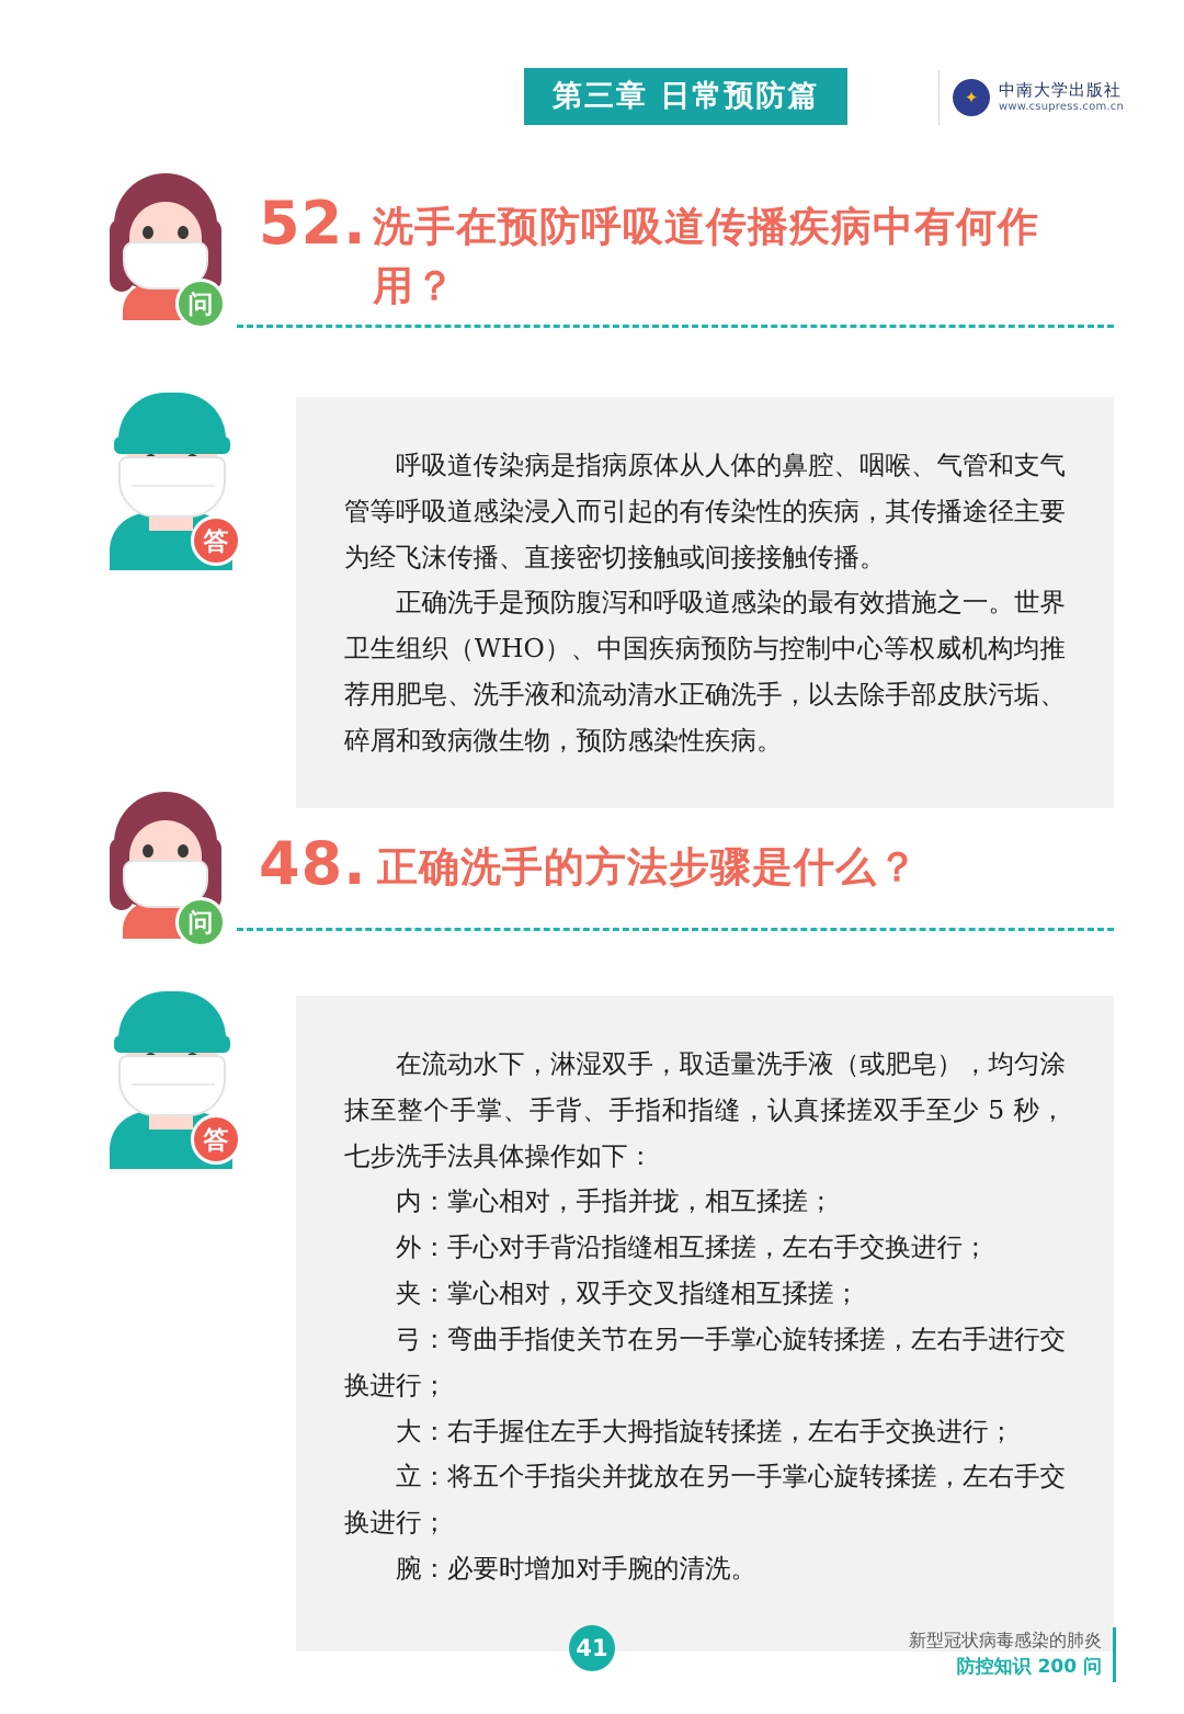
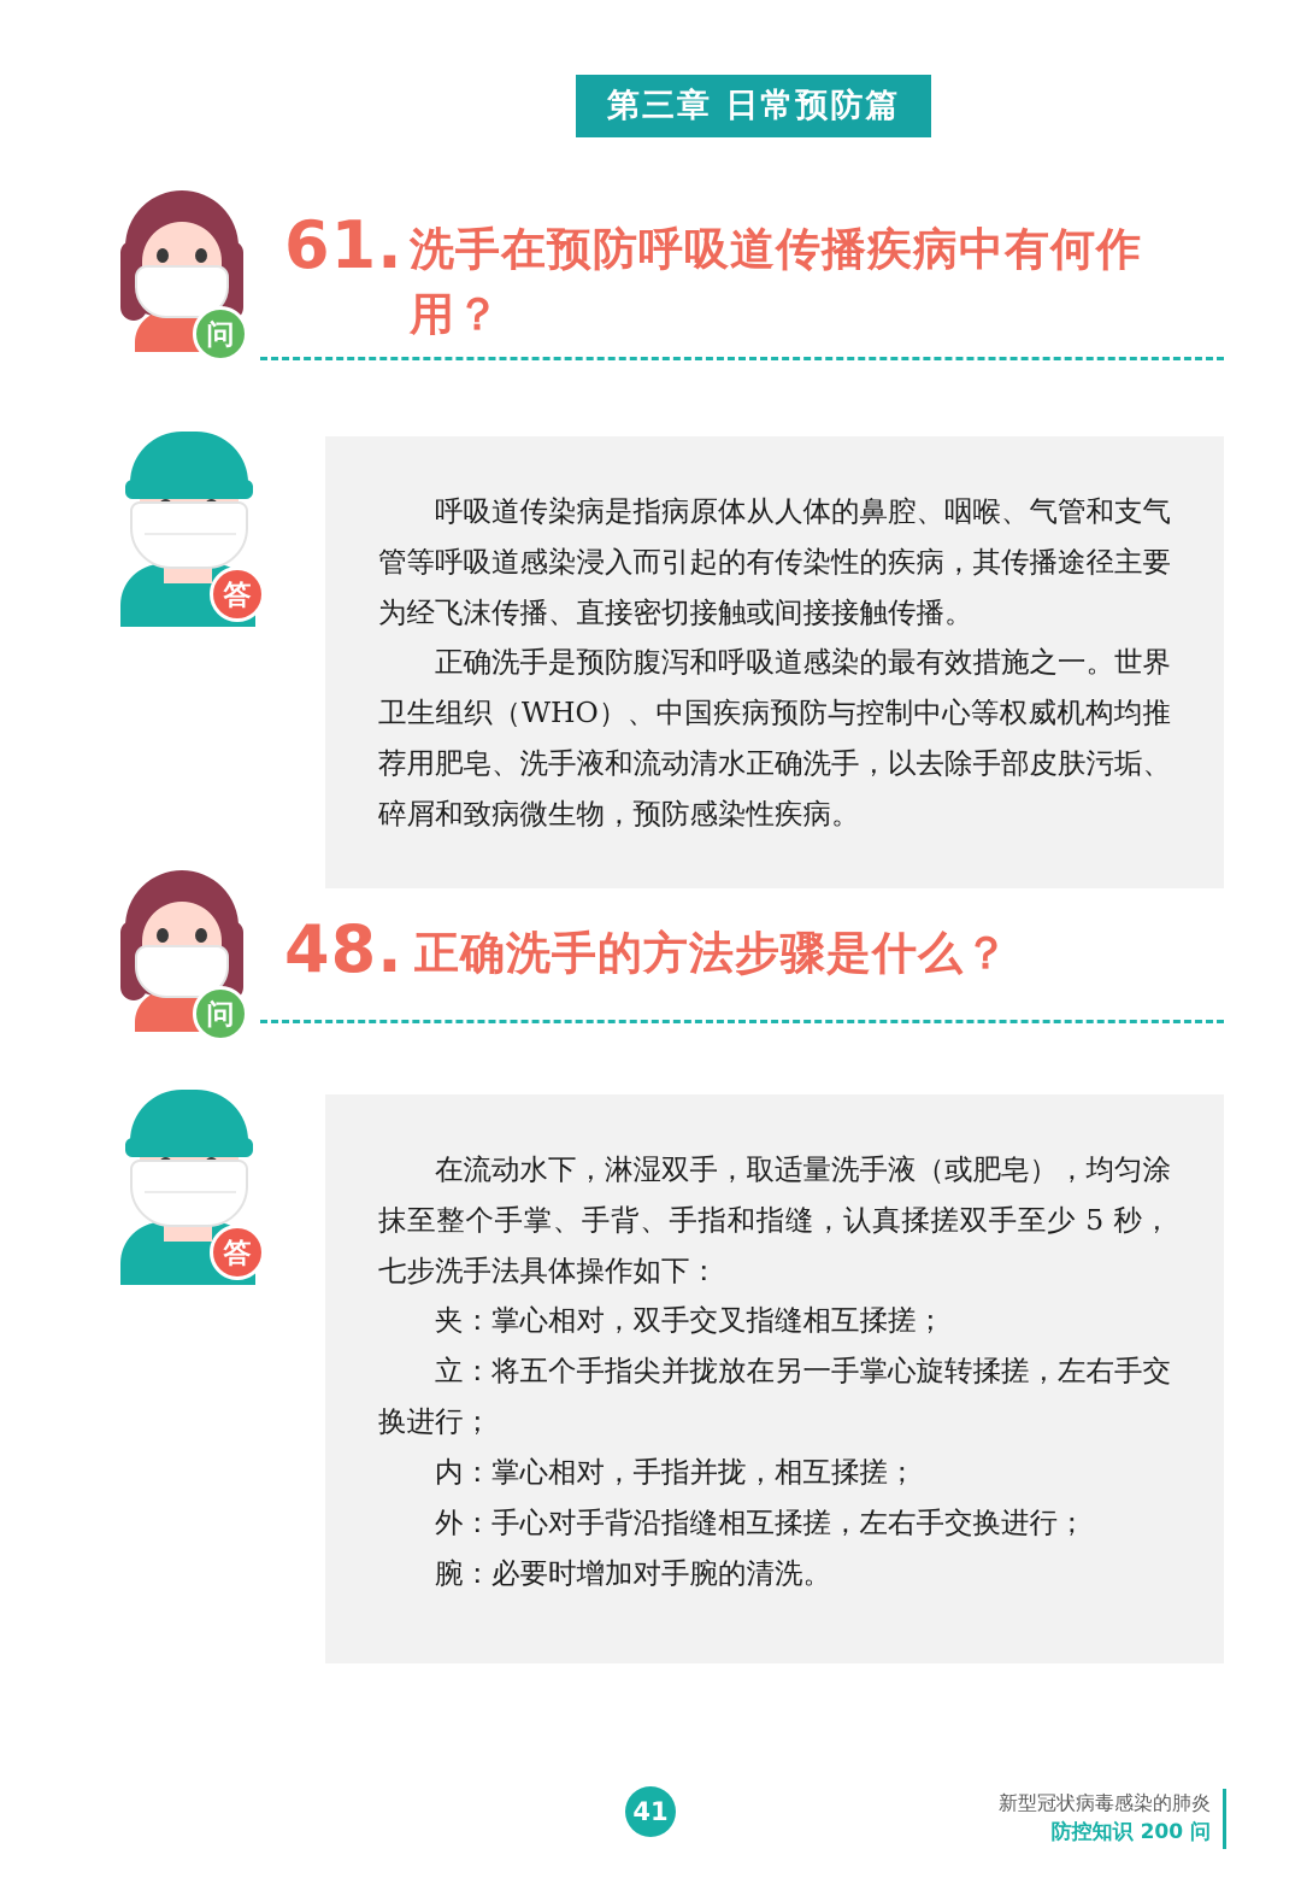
  第三章 日常预防篇
- ✦
- 中南大学出版社
- www.csupress.com.cn
  问
- 52.
+ 61.
  洗手在预防呼吸道传播疾病中有何作用？
  答
  呼吸道传染病是指病原体从人体的鼻腔、咽喉、气管和支气管等呼吸道感染浸入而引起的有传染性的疾病，其传播途径主要为经飞沫传播、直接密切接触或间接接触传播。
  正确洗手是预防腹泻和呼吸道感染的最有效措施之一。世界卫生组织（WHO）、中国疾病预防与控制中心等权威机构均推荐用肥皂、洗手液和流动清水正确洗手，以去除手部皮肤污垢、碎屑和致病微生物，预防感染性疾病。
  问
  48.
  正确洗手的方法步骤是什么？
  答
  在流动水下，淋湿双手，取适量洗手液（或肥皂），均匀涂抹至整个手掌、手背、手指和指缝，认真揉搓双手至少 5 秒，七步洗手法具体操作如下：
- 内：掌心相对，手指并拢，相互揉搓；
+ 夹：掌心相对，双手交叉指缝相互揉搓；
- 外：手心对手背沿指缝相互揉搓，左右手交换进行；
+ 立：将五个手指尖并拢放在另一手掌心旋转揉搓，左右手交换进行；
- 夹：掌心相对，双手交叉指缝相互揉搓；
+ 内：掌心相对，手指并拢，相互揉搓；
- 弓：弯曲手指使关节在另一手掌心旋转揉搓，左右手进行交换进行；
- 大：右手握住左手大拇指旋转揉搓，左右手交换进行；
- 立：将五个手指尖并拢放在另一手掌心旋转揉搓，左右手交换进行；
+ 外：手心对手背沿指缝相互揉搓，左右手交换进行；
  腕：必要时增加对手腕的清洗。
  41
  新型冠状病毒感染的肺炎
  防控知识 200 问
